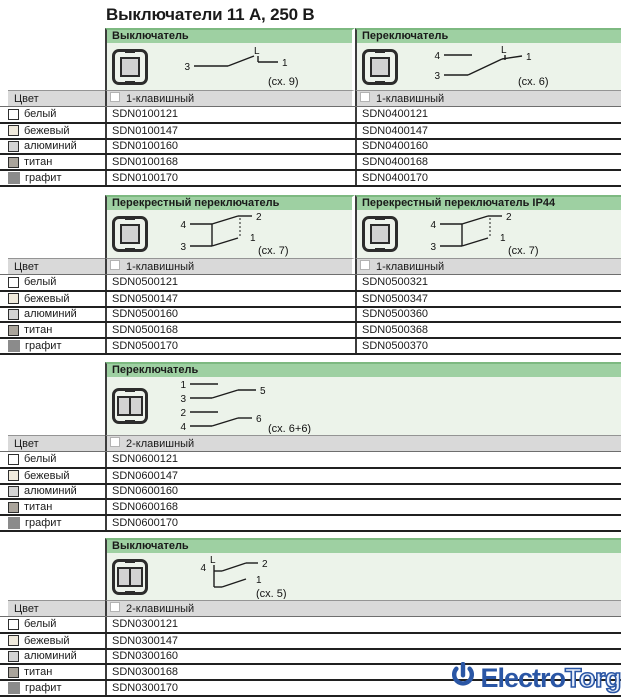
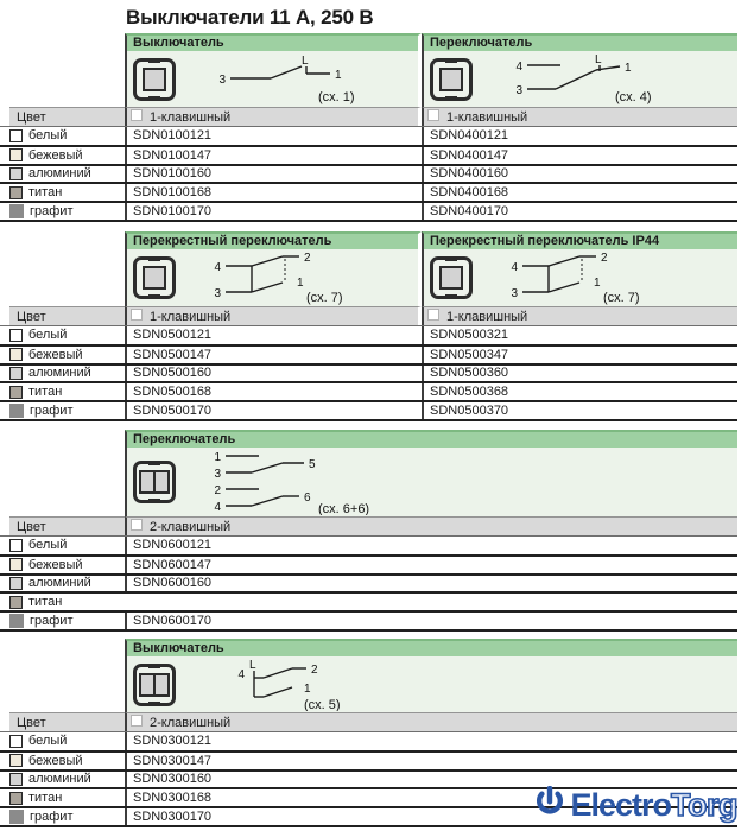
  Выключатели 11 А, 250 В
  Выключатель
  Переключатель
  3
  L
  1
- (сх. 9)
+ (сх. 1)
  4
  3
  L
  1
- (сх. 6)
+ (сх. 4)
  Цвет
  1-клавишный
  1-клавишный
  белый
  SDN0100121
  SDN0400121
  бежевый
  SDN0100147
  SDN0400147
  алюминий
  SDN0100160
  SDN0400160
  титан
  SDN0100168
  SDN0400168
  графит
  SDN0100170
  SDN0400170
  Перекрестный переключатель
  Перекрестный переключатель IP44
  4
  3
  2
  1
  (сх. 7)
  4
  3
  2
  1
  (сх. 7)
  Цвет
  1-клавишный
  1-клавишный
  белый
  SDN0500121
  SDN0500321
  бежевый
  SDN0500147
  SDN0500347
  алюминий
  SDN0500160
  SDN0500360
  титан
  SDN0500168
  SDN0500368
  графит
  SDN0500170
  SDN0500370
  Переключатель
  1
  3
  5
  2
  4
  6
  (сх. 6+6)
  Цвет
  2-клавишный
  белый
  SDN0600121
  бежевый
  SDN0600147
  алюминий
  SDN0600160
  титан
- SDN0600168
  графит
  SDN0600170
  Выключатель
  4
  L
  2
  1
  (сх. 5)
  Цвет
  2-клавишный
  белый
  SDN0300121
  бежевый
  SDN0300147
  алюминий
  SDN0300160
  титан
  SDN0300168
  графит
  SDN0300170
  Electro
  Torg
